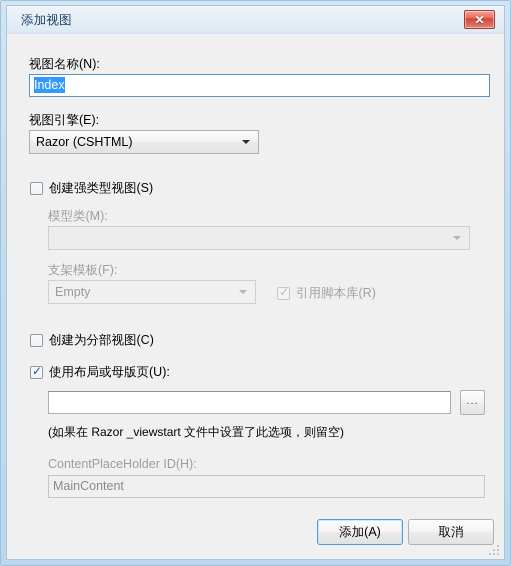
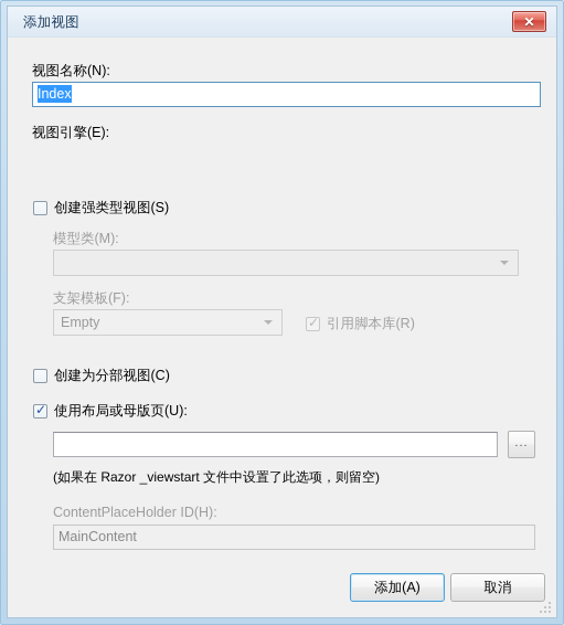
  添加视图
  ✕
  视图名称(N):
  Index
  视图引擎(E):
- Razor (CSHTML)
  创建强类型视图(S)
  模型类(M):
  支架模板(F):
  Empty
  ✓
  引用脚本库(R)
  创建为分部视图(C)
  ✓
  使用布局或母版页(U):
  ...
  (如果在 Razor _viewstart 文件中设置了此选项，则留空)
  ContentPlaceHolder ID(H):
  MainContent
  添加(A)
  取消
